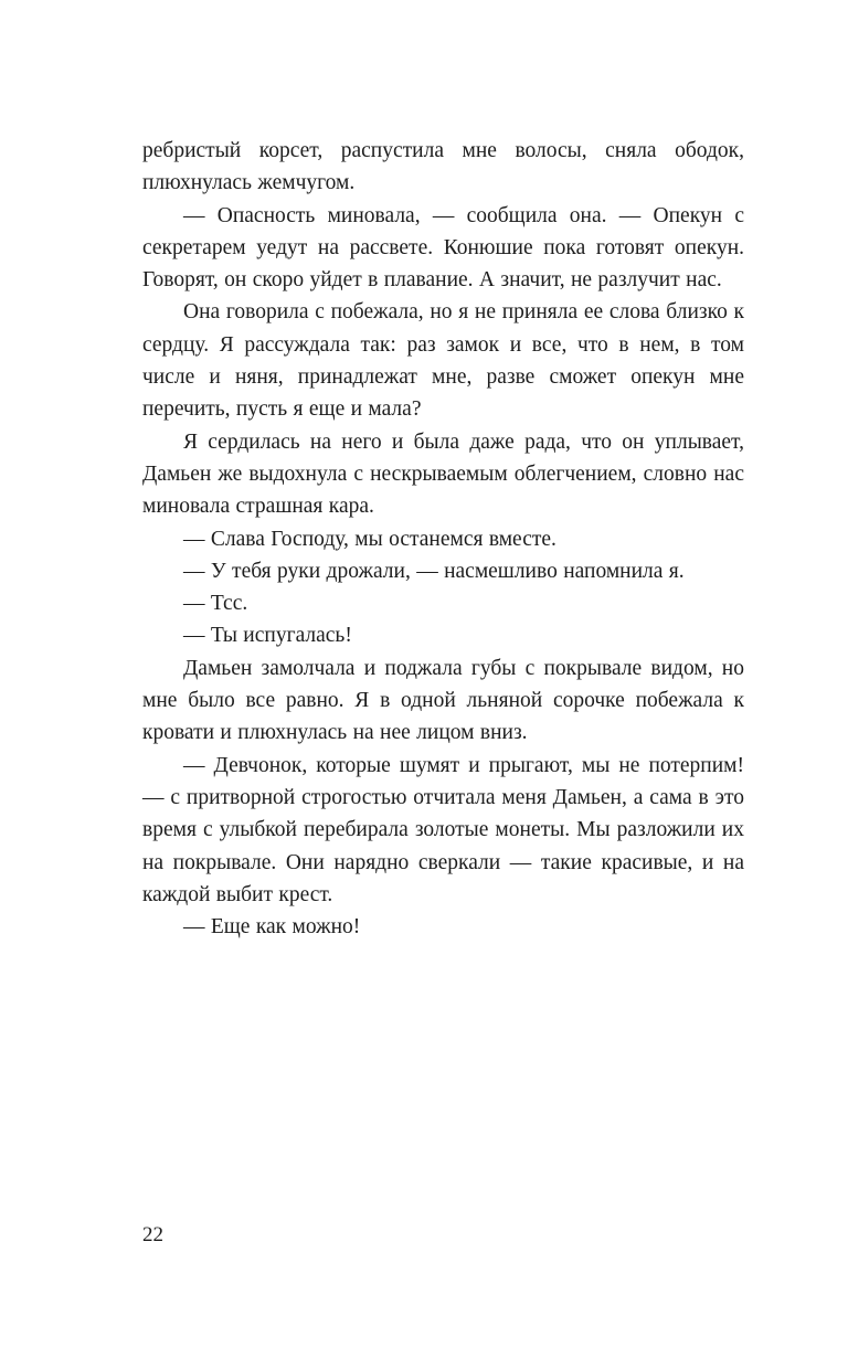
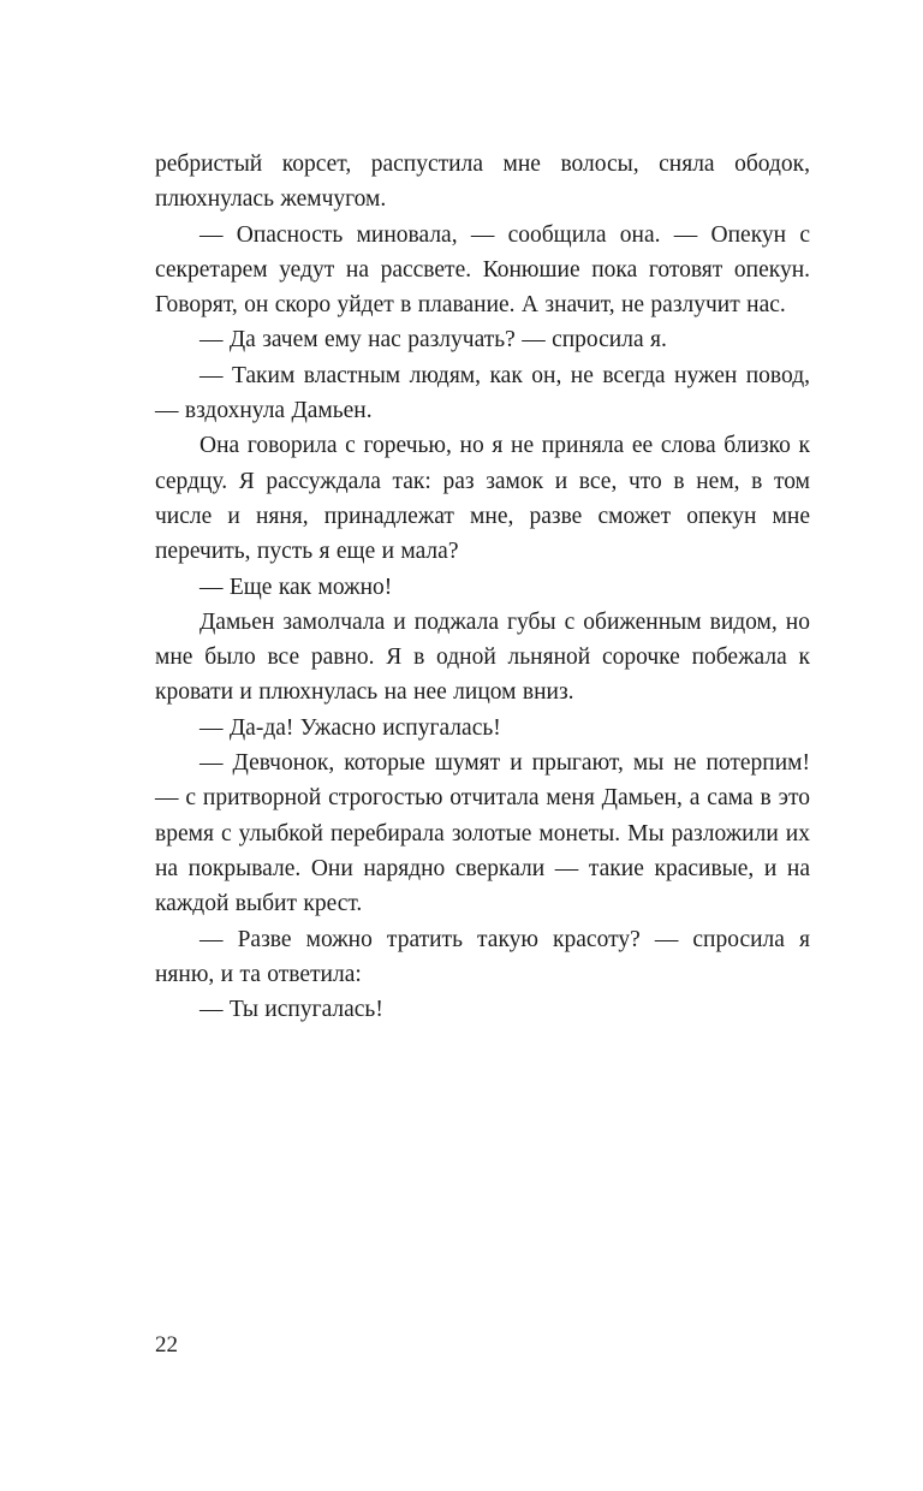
  ребристый корсет, распустила мне волосы, сняла ободок, плюхнулась жемчугом.
  — Опасность миновала, — сообщила она. — Опекун с секретарем уедут на рассвете. Конюшие пока готовят опекун. Говорят, он скоро уйдет в плавание. А значит, не разлучит нас.
+ — Да зачем ему нас разлучать? — спросила я.
+ — Таким властным людям, как он, не всегда нужен повод, — вздохнула Дамьен.
- Она говорила с побежала, но я не приняла ее слова близко к сердцу. Я рассуждала так: раз замок и все, что в нем, в том числе и няня, принадлежат мне, разве сможет опекун мне перечить, пусть я еще и мала?
+ Она говорила с горечью, но я не приняла ее слова близко к сердцу. Я рассуждала так: раз замок и все, что в нем, в том числе и няня, принадлежат мне, разве сможет опекун мне перечить, пусть я еще и мала?
- Я сердилась на него и была даже рада, что он уплывает, Дамьен же выдохнула с нескрываемым облегчением, словно нас миновала страшная кара.
- — Слава Господу, мы останемся вместе.
- — У тебя руки дрожали, — насмешливо напомнила я.
- — Тсс.
- — Ты испугалась!
+ — Еще как можно!
- Дамьен замолчала и поджала губы с покрывале видом, но мне было все равно. Я в одной льняной сорочке побежала к кровати и плюхнулась на нее лицом вниз.
+ Дамьен замолчала и поджала губы с обиженным видом, но мне было все равно. Я в одной льняной сорочке побежала к кровати и плюхнулась на нее лицом вниз.
+ — Да-да! Ужасно испугалась!
  — Девчонок, которые шумят и прыгают, мы не потерпим! — с притворной строгостью отчитала меня Дамьен, а сама в это время с улыбкой перебирала золотые монеты. Мы разложили их на покрывале. Они нарядно сверкали — такие красивые, и на каждой выбит крест.
+ — Разве можно тратить такую красоту? — спросила я няню, и та ответила:
- — Еще как можно!
+ — Ты испугалась!
  22
